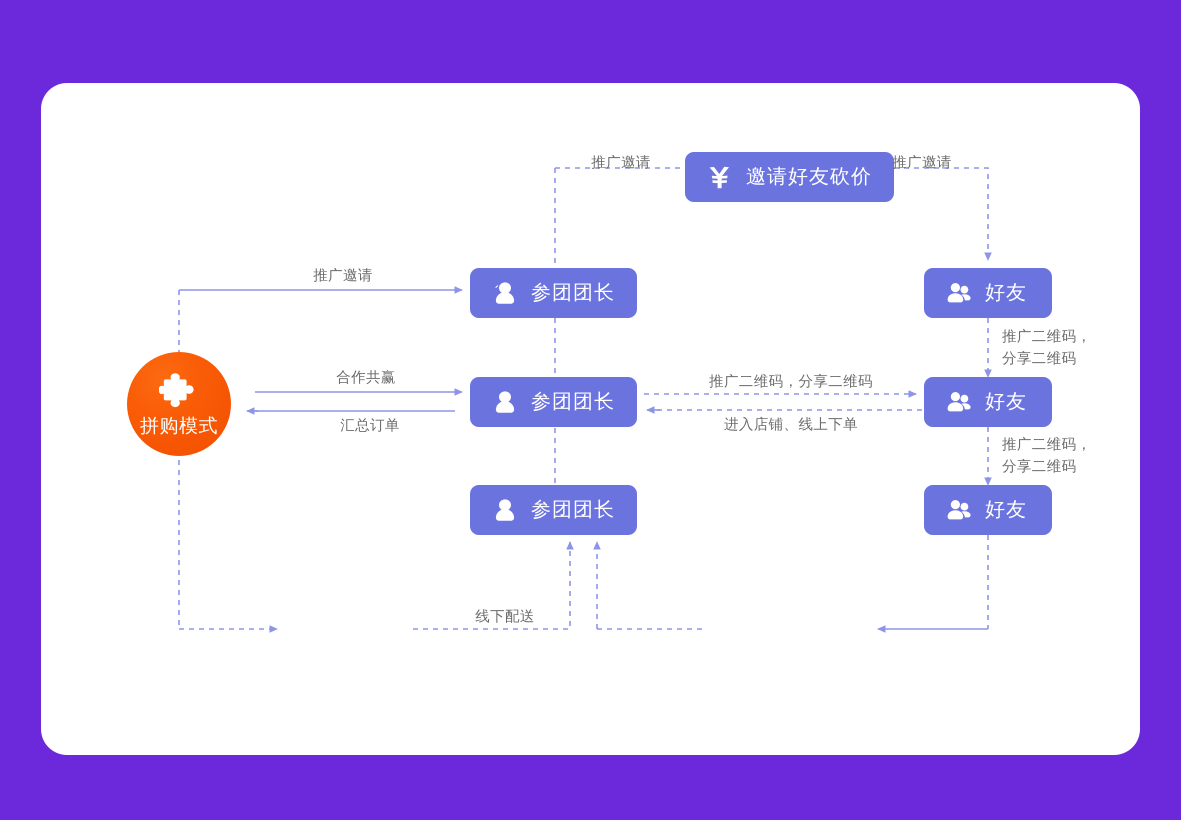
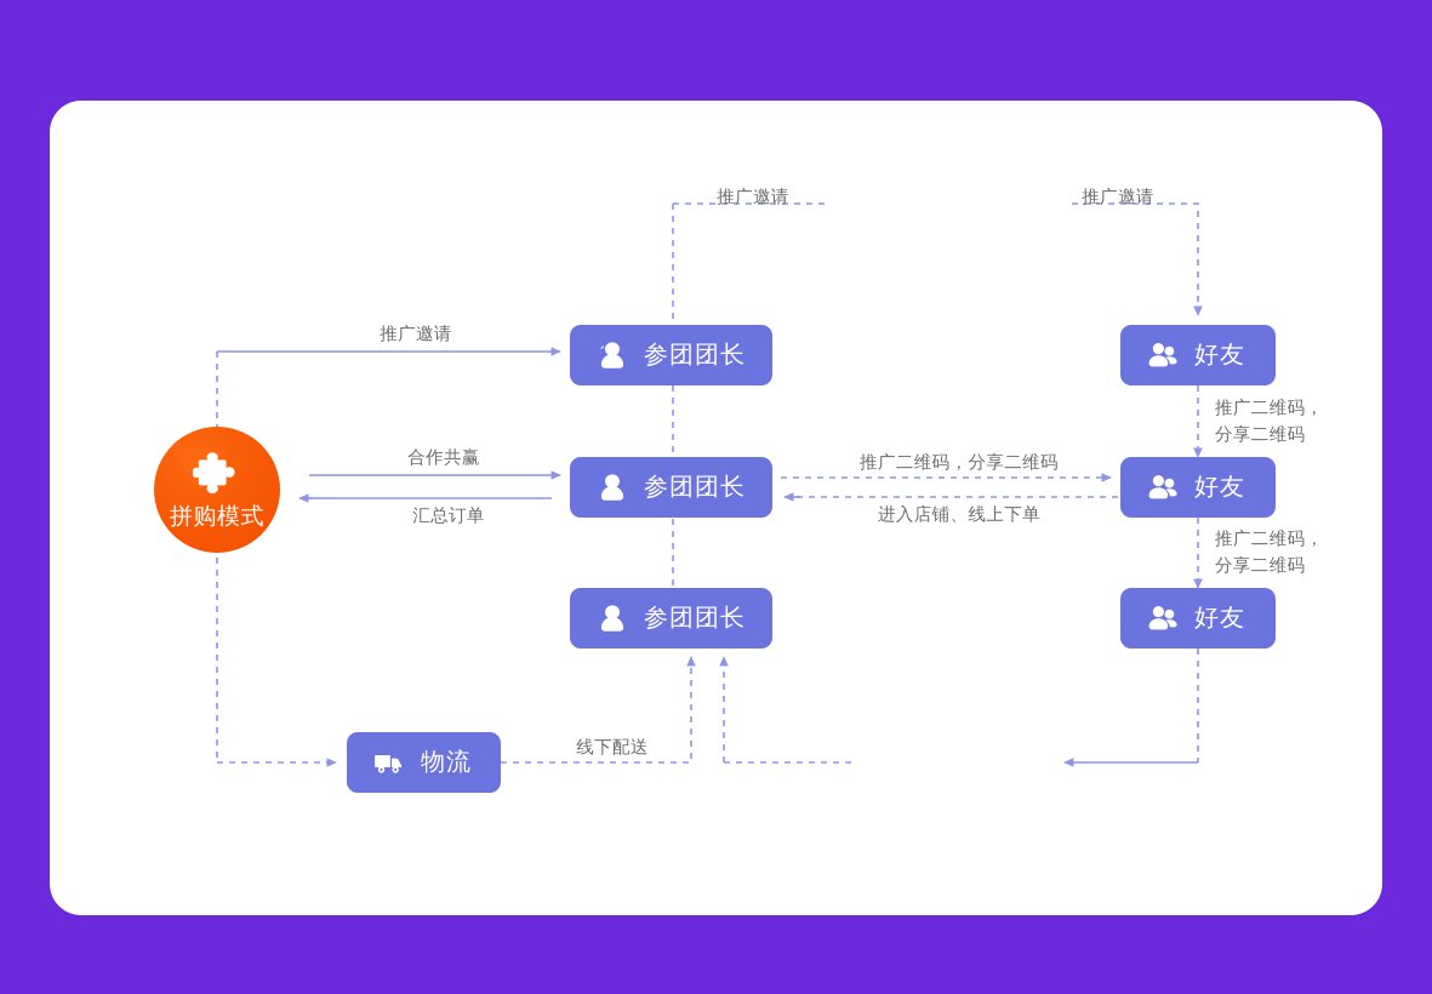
  拼购模式
- 邀请好友砍价
  参团团长
  参团团长
  参团团长
  好友
  好友
  好友
+ 物流
  推广邀请
  推广邀请
  推广邀请
  合作共赢
  汇总订单
  推广二维码，
  分享二维码
  推广二维码，分享二维码
  进入店铺、线上下单
  推广二维码，
  分享二维码
  线下配送
